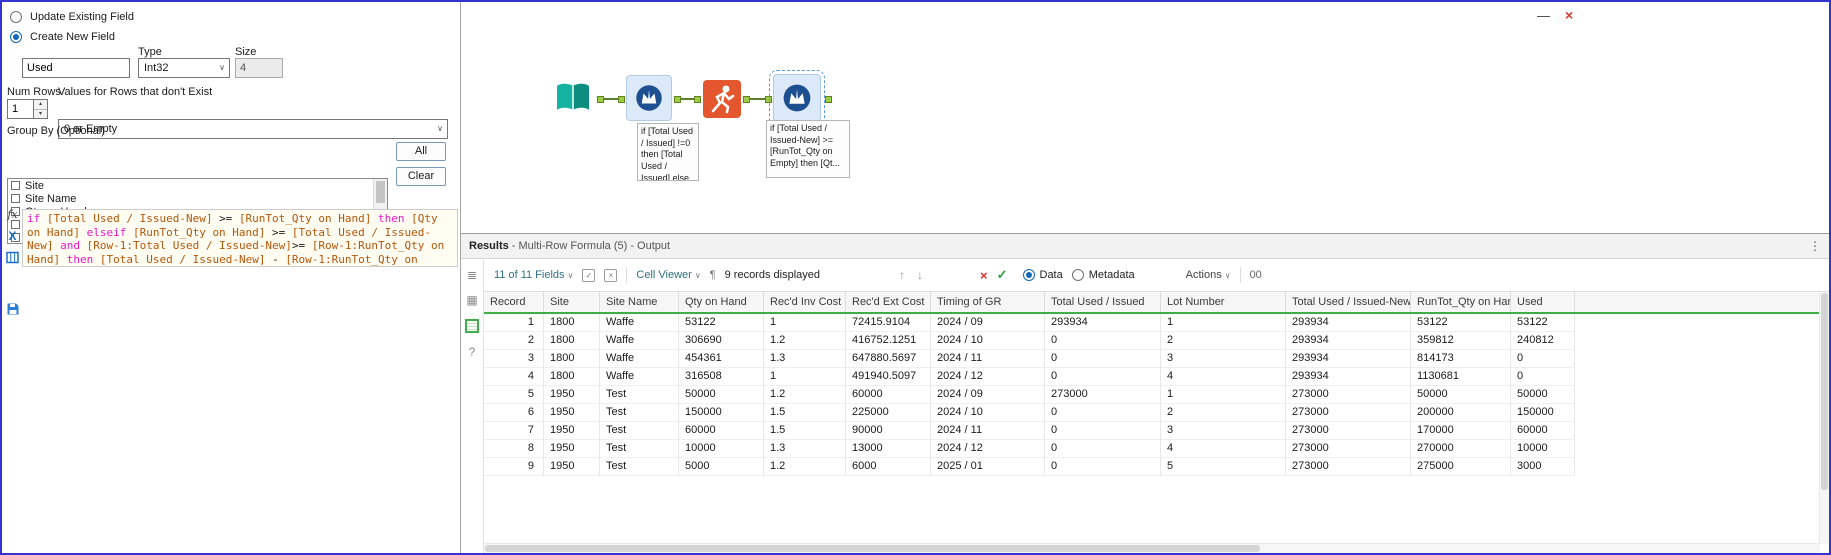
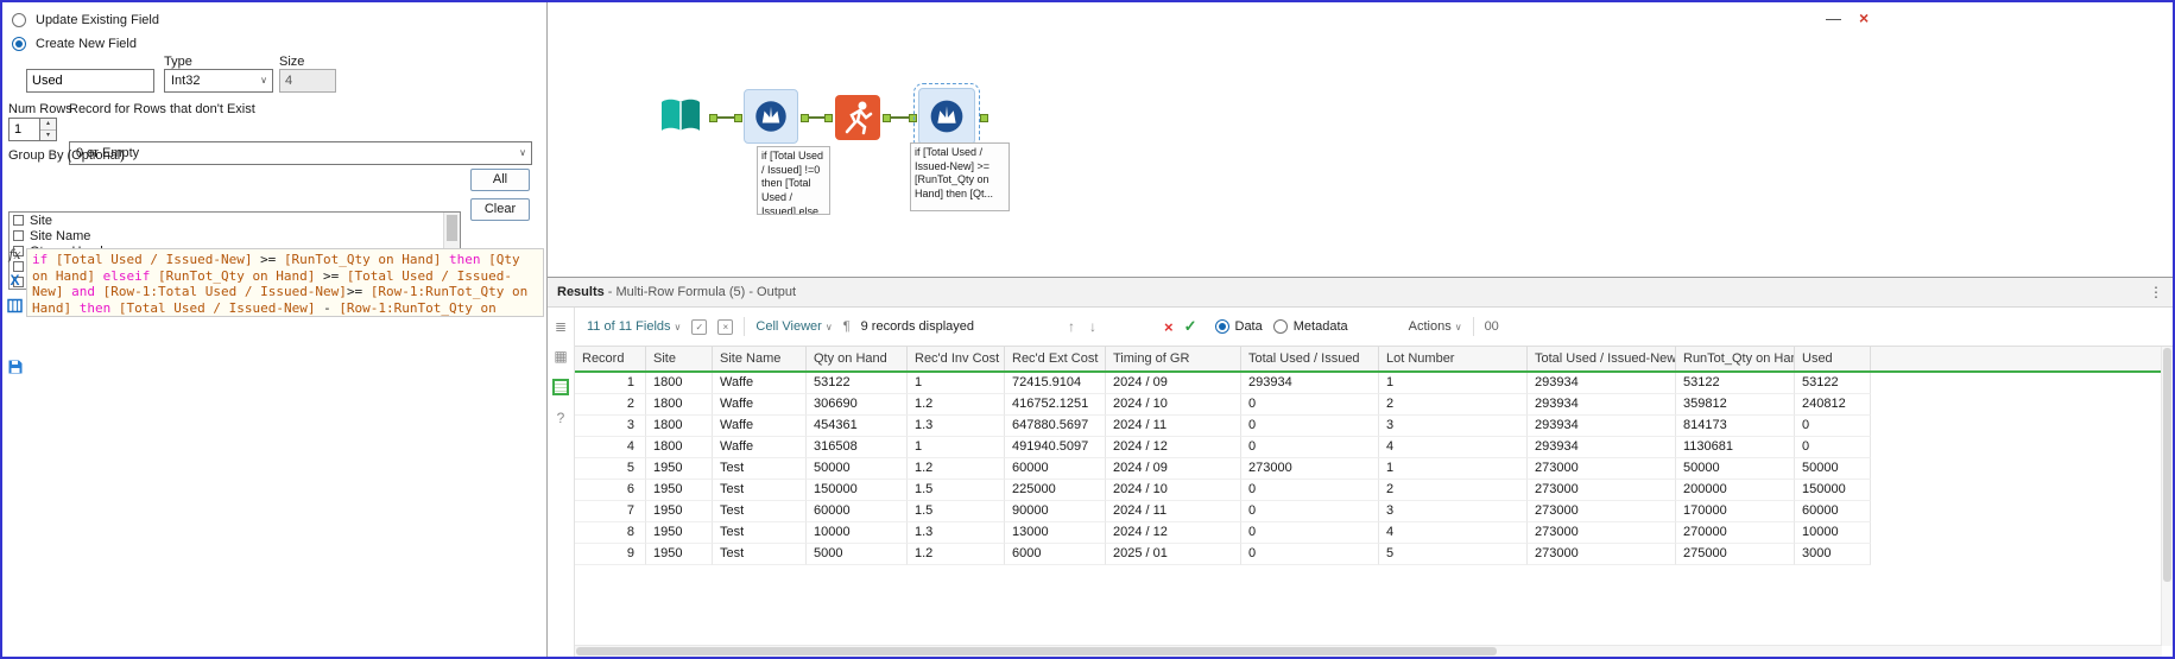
  Update Existing Field
  Create New Field
  Type
  Size
  Used
  Int32
  ∨
  4
  Num Rows
- Values for Rows that don't Exist
+ Record for Rows that don't Exist
  1
  0 or Empty
  ∨
  Group By (Optional)
  Site
  Site Name
  All
  Clear
  fx
  X
  if [Total Used / Issued-New] >= [RunTot_Qty on Hand] then [Qty on Hand] elseif [RunTot_Qty on Hand] >= [Total Used / Issued-New] and [Row-1:Total Used / Issued-New]>= [Row-1:RunTot_Qty on Hand] then [Total Used / Issued-New] - [Row-1:RunTot_Qty on
  —
  ×
  if [Total Used / Issued] !=0 then [Total Used / Issued] else
- if [Total Used / Issued-New] >= [RunTot_Qty on Empty] then [Qt...
+ if [Total Used / Issued-New] >= [RunTot_Qty on Hand] then [Qt...
  Results
  - Multi-Row Formula (5) - Output
  ⋮
  ≣
  ▦
  ?
  11 of 11 Fields ∨
  ✓
  ×
  Cell Viewer ∨
  ¶
  9 records displayed
  ↑
  ↓
  ×
  ✓
  Data
  Metadata
  Actions ∨
  00
  Record
  Site
  Site Name
  Qty on Hand
  Rec'd Inv Cost
  Rec'd Ext Cost
  Timing of GR
  Total Used / Issued
  Lot Number
  Total Used / Issued-New
  RunTot_Qty on Han
  Used
  1
  1800
  Waffe
  53122
  1
  72415.9104
  2024 / 09
  293934
  1
  293934
  53122
  53122
  2
  1800
  Waffe
  306690
  1.2
  416752.1251
  2024 / 10
  0
  2
  293934
  359812
  240812
  3
  1800
  Waffe
  454361
  1.3
  647880.5697
  2024 / 11
  0
  3
  293934
  814173
  0
  4
  1800
  Waffe
  316508
  1
  491940.5097
  2024 / 12
  0
  4
  293934
  1130681
  0
  5
  1950
  Test
  50000
  1.2
  60000
  2024 / 09
  273000
  1
  273000
  50000
  50000
  6
  1950
  Test
  150000
  1.5
  225000
  2024 / 10
  0
  2
  273000
  200000
  150000
  7
  1950
  Test
  60000
  1.5
  90000
  2024 / 11
  0
  3
  273000
  170000
  60000
  8
  1950
  Test
  10000
  1.3
  13000
  2024 / 12
  0
  4
  273000
  270000
  10000
  9
  1950
  Test
  5000
  1.2
  6000
  2025 / 01
  0
  5
  273000
  275000
  3000
